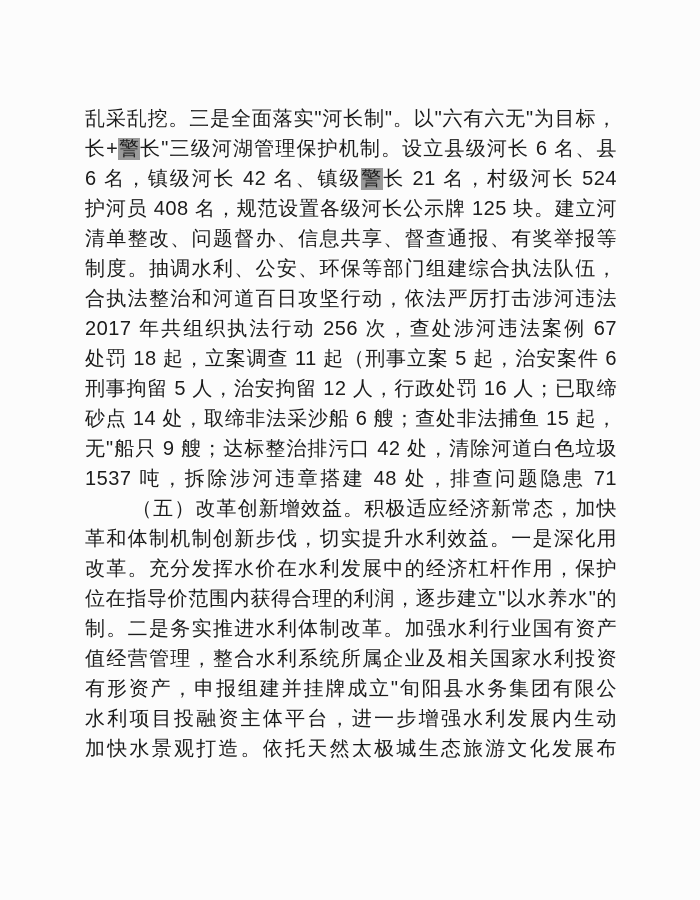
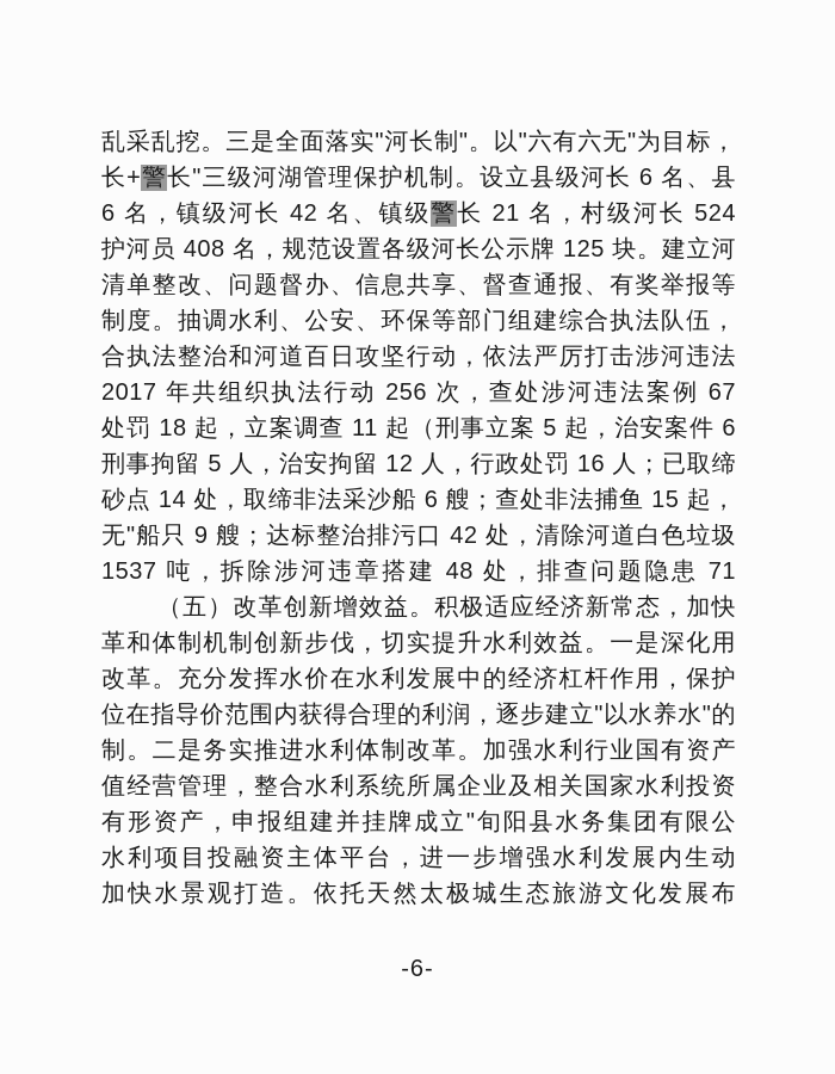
  乱采乱挖。三是全面落实"河长制"。以"六有六无"为目标，
  长+警长"三级河湖管理保护机制。设立县级河长 6 名、县
  6 名，镇级河长 42 名、镇级警长 21 名，村级河长 524
  护河员 408 名，规范设置各级河长公示牌 125 块。建立河
  清单整改、问题督办、信息共享、督查通报、有奖举报等
  制度。抽调水利、公安、环保等部门组建综合执法队伍，
  合执法整治和河道百日攻坚行动，依法严厉打击涉河违法
  2017 年共组织执法行动 256 次，查处涉河违法案例 67
  处罚 18 起，立案调查 11 起（刑事立案 5 起，治安案件 6
  刑事拘留 5 人，治安拘留 12 人，行政处罚 16 人；已取缔
  砂点 14 处，取缔非法采沙船 6 艘；查处非法捕鱼 15 起，
  无"船只 9 艘；达标整治排污口 42 处，清除河道白色垃圾
  1537 吨，拆除涉河违章搭建 48 处，排查问题隐患 71
  （五）改革创新增效益。积极适应经济新常态，加快
  革和体制机制创新步伐，切实提升水利效益。一是深化用
  改革。充分发挥水价在水利发展中的经济杠杆作用，保护
  位在指导价范围内获得合理的利润，逐步建立"以水养水"的
  制。二是务实推进水利体制改革。加强水利行业国有资产
  值经营管理，整合水利系统所属企业及相关国家水利投资
  有形资产，申报组建并挂牌成立"旬阳县水务集团有限公
  水利项目投融资主体平台，进一步增强水利发展内生动
  加快水景观打造。依托天然太极城生态旅游文化发展布
+ -6-
